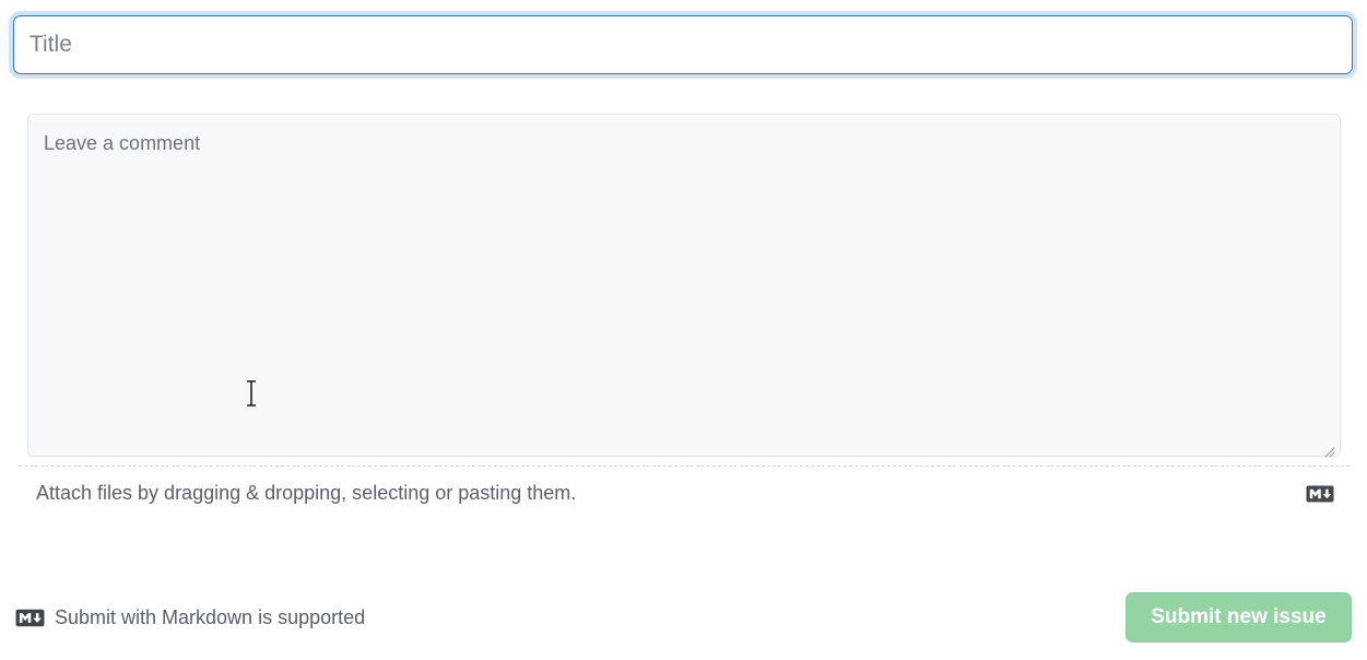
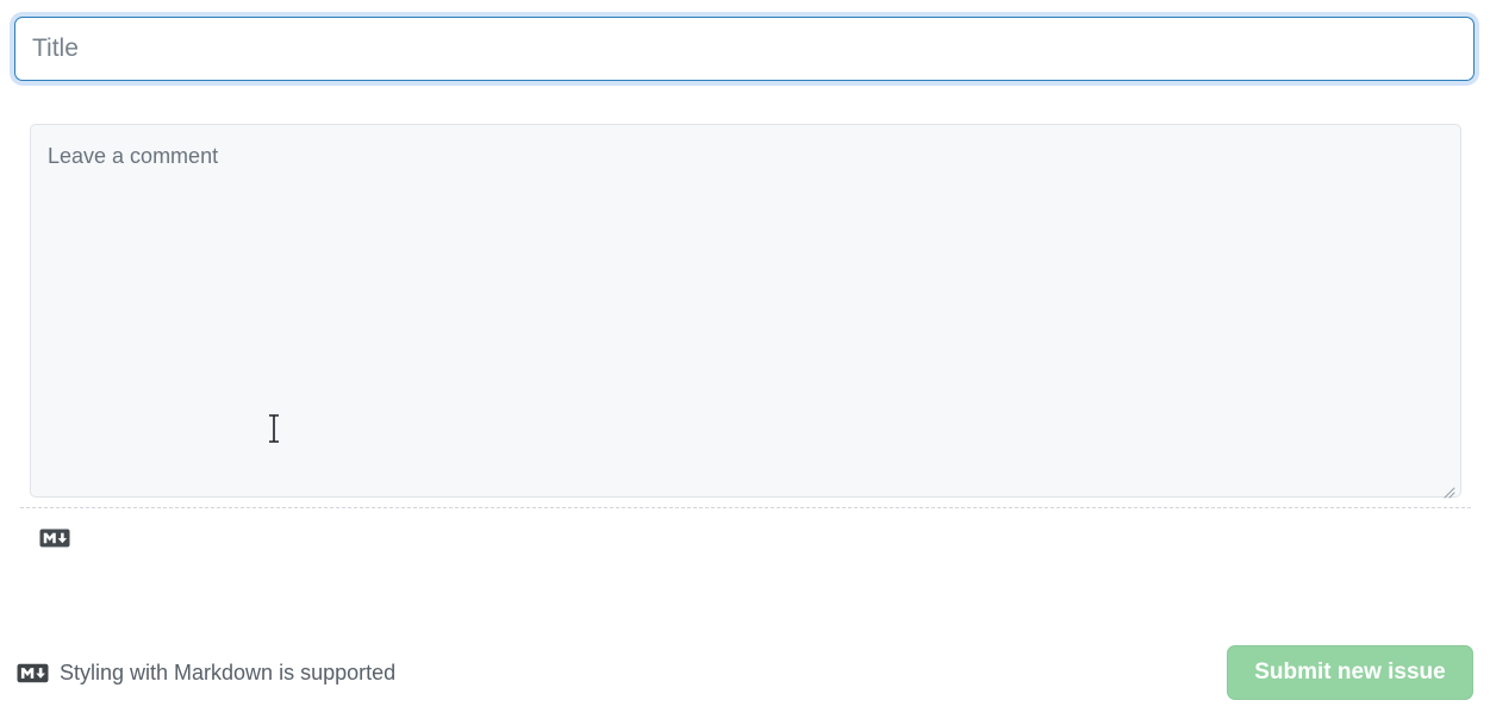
  Title
  Leave a comment
- Attach files by dragging & dropping, selecting or pasting them.
- Submit with Markdown is supported
+ Styling with Markdown is supported
  Submit new issue
